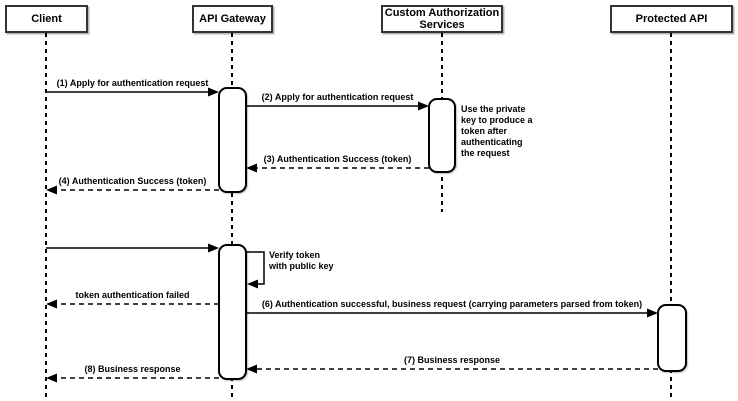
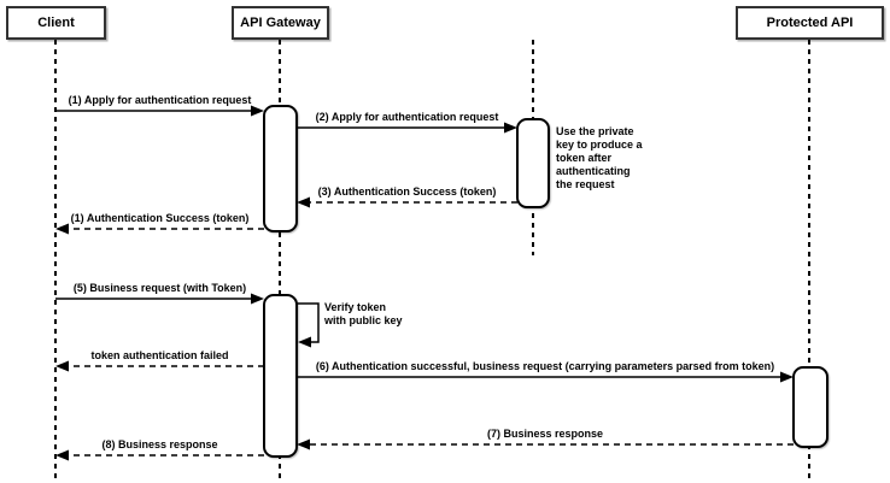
  (1) Apply for authentication request
  (2) Apply for authentication request
  (3) Authentication Success (token)
- (4) Authentication Success (token)
+ (1) Authentication Success (token)
+ (5) Business request (with Token)
  token authentication failed
  (6) Authentication successful, business request (carrying parameters parsed from token)
  (7) Business response
  (8) Business response
  Verify token
  with public key
  Use the private
  key to produce a
  token after
  authenticating
  the request
  Client
  API Gateway
- Custom Authorization Services
  Protected API
